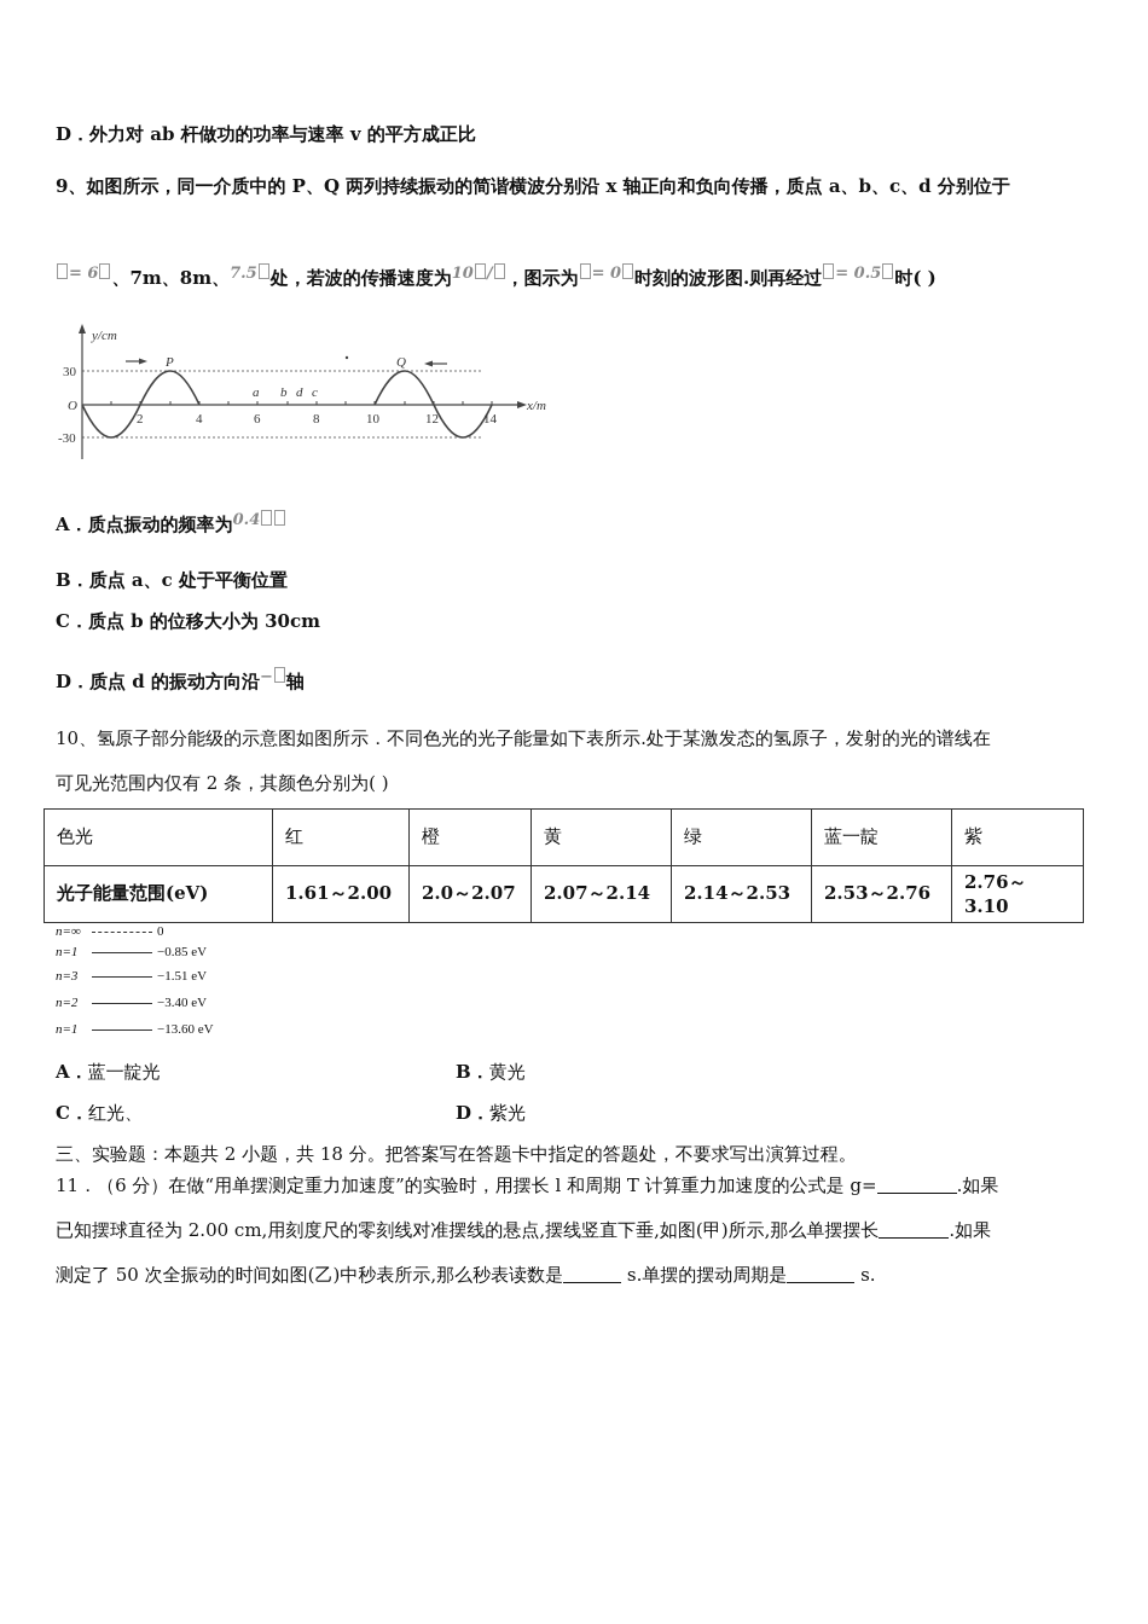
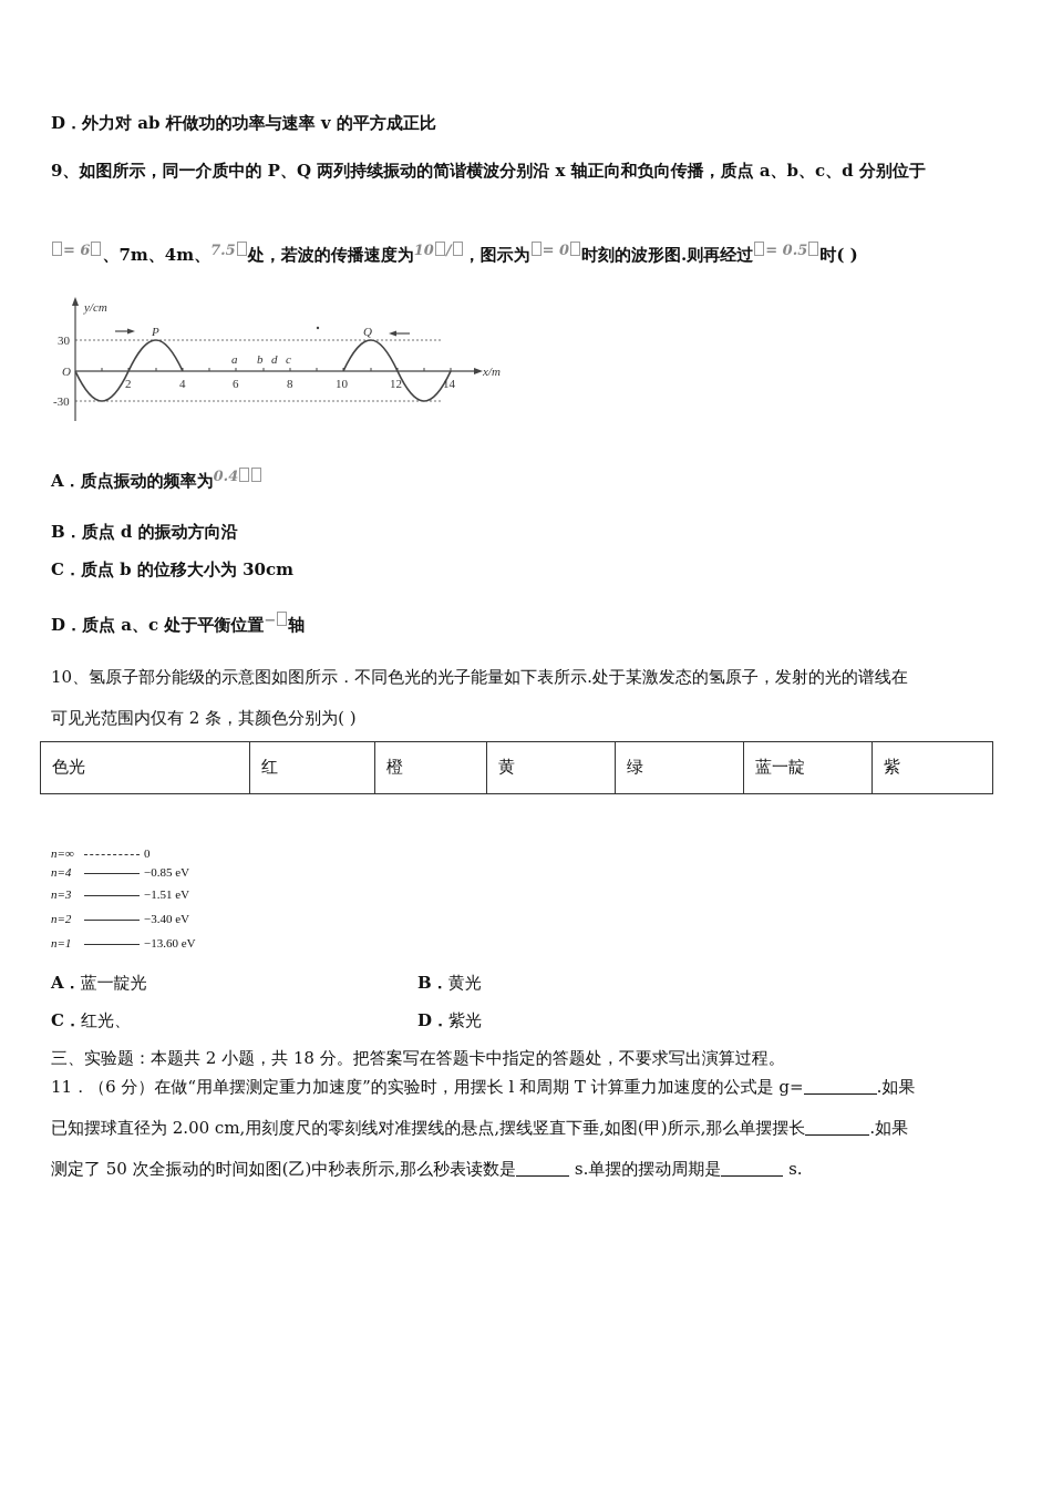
  D．外力对 ab 杆做功的功率与速率 v 的平方成正比
  9、如图所示，同一介质中的 P、Q 两列持续振动的简谐横波分别沿 x 轴正向和负向传播，质点 a、b、c、d 分别位于
- = 6 、7m、8m、7.5 处，若波的传播速度为10 / ，图示为 = 0 时刻的波形图.则再经过 = 0.5 时( )
+ = 6 、7m、4m、7.5 处，若波的传播速度为10 / ，图示为 = 0 时刻的波形图.则再经过 = 0.5 时( )
  y/cm
  x/m
  30
  O
  -30
  2
  4
  6
  8
  10
  12
  14
  P
  Q
  a
  b
  d
  c
  A．质点振动的频率为0.4
- B．质点 a、c 处于平衡位置
+ B．质点 d 的振动方向沿
  C．质点 b 的位移大小为 30cm
- D．质点 d 的振动方向沿− 轴
+ D．质点 a、c 处于平衡位置− 轴
  10、氢原子部分能级的示意图如图所示．不同色光的光子能量如下表所示.处于某激发态的氢原子，发射的光的谱线在
  可见光范围内仅有 2 条，其颜色分别为( )
  色光	红	橙	黄	绿	蓝一靛	紫
- 光子能量范围(eV)	1.61～2.00	2.0～2.07	2.07～2.14	2.14～2.53	2.53～2.76	2.76～3.10
  n=∞ 0
- n=1 −0.85 eV
+ n=4 −0.85 eV
  n=3 −1.51 eV
  n=2 −3.40 eV
  n=1 −13.60 eV
  A．蓝一靛光
  B．黄光
  C．红光、
  D．紫光
  三、实验题：本题共 2 小题，共 18 分。把答案写在答题卡中指定的答题处，不要求写出演算过程。
  11．（6 分）在做“用单摆测定重力加速度”的实验时，用摆长 l 和周期 T 计算重力加速度的公式是 g= .如果
  已知摆球直径为 2.00 cm,用刻度尺的零刻线对准摆线的悬点,摆线竖直下垂,如图(甲)所示,那么单摆摆长 .如果
  测定了 50 次全振动的时间如图(乙)中秒表所示,那么秒表读数是 s.单摆的摆动周期是 s.
